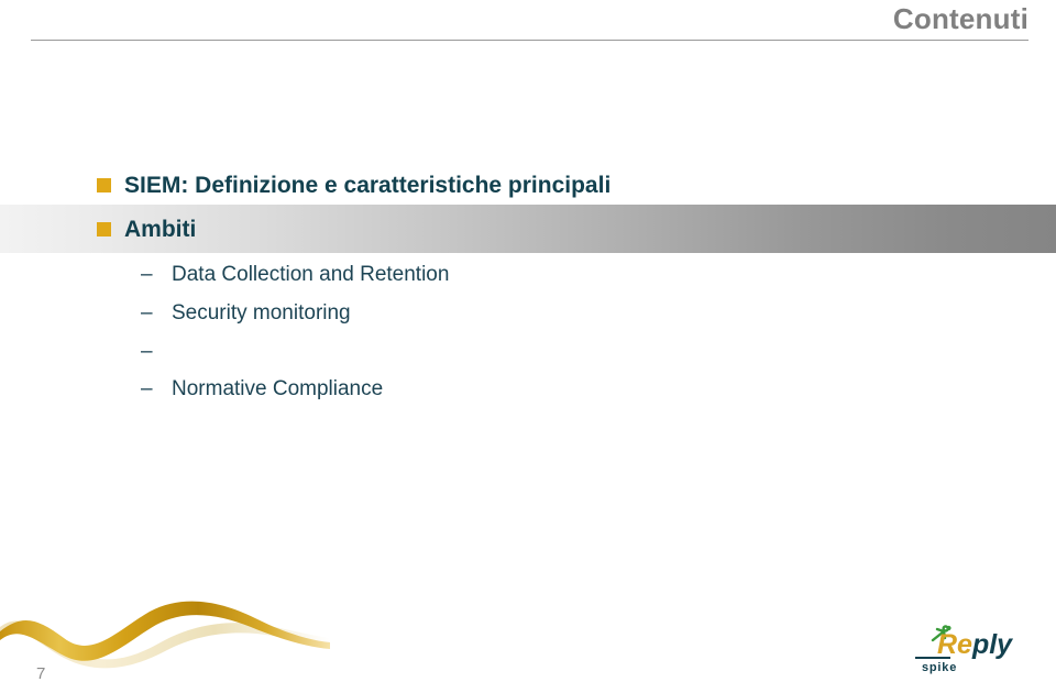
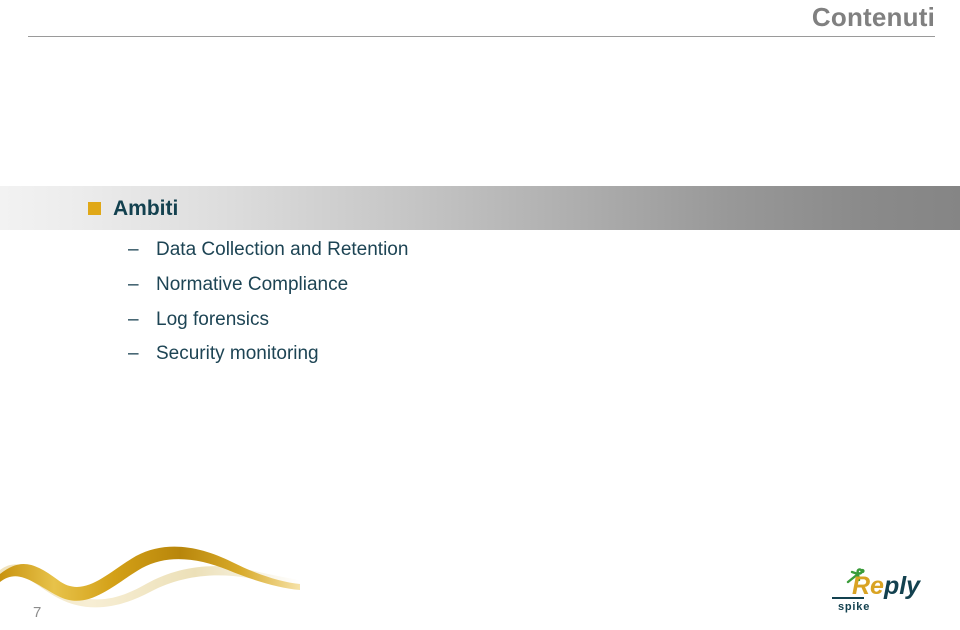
  Contenuti
- SIEM: Definizione e caratteristiche principali
  Ambiti
  –
  Data Collection and Retention
  –
- Security monitoring
+ Normative Compliance
  –
+ Log forensics
  –
- Normative Compliance
+ Security monitoring
  7
  Reply
  spike
